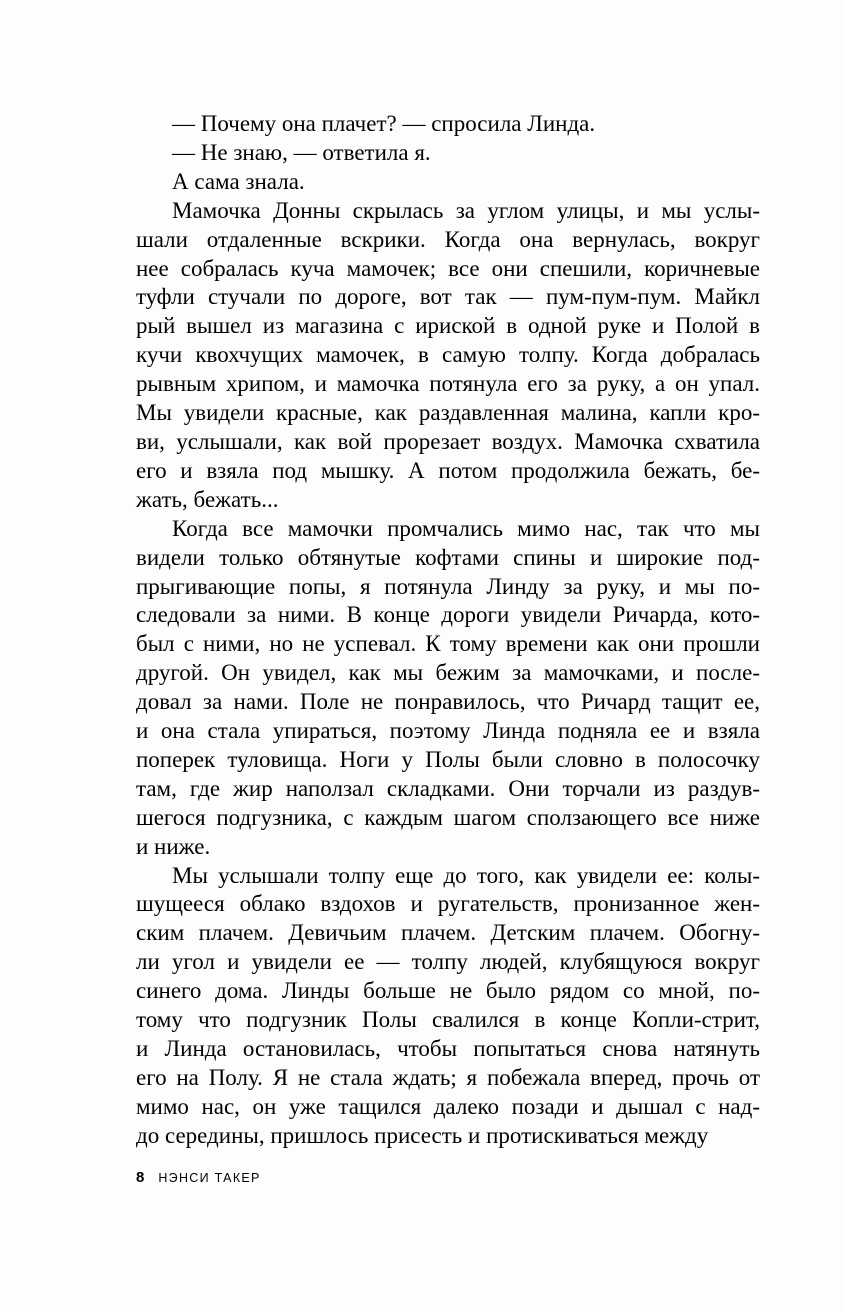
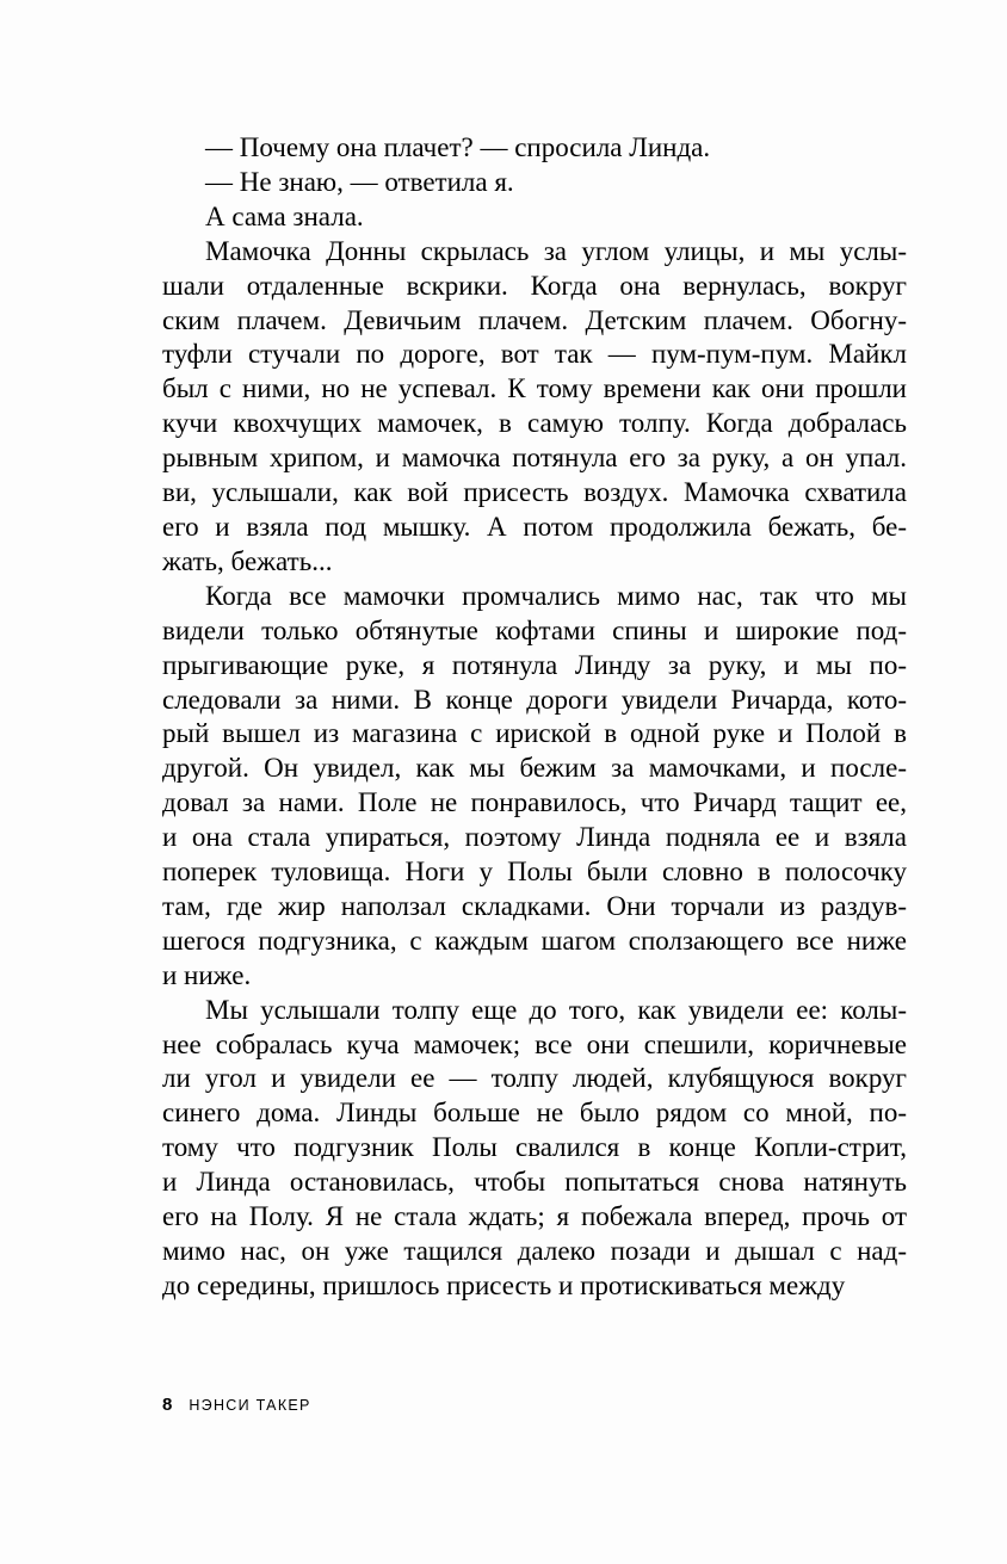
  — Почему она плачет? — спросила Линда.
  — Не знаю, — ответила я.
  А сама знала.
  Мамочка Донны скрылась за углом улицы, и мы услы-
  шали отдаленные вскрики. Когда она вернулась, вокруг
- нее собралась куча мамочек; все они спешили, коричневые
+ ским плачем. Девичьим плачем. Детским плачем. Обогну-
  туфли стучали по дороге, вот так — пум-пум-пум. Майкл
- рый вышел из магазина с ириской в одной руке и Полой в
+ был с ними, но не успевал. К тому времени как они прошли
  кучи квохчущих мамочек, в самую толпу. Когда добралась
  рывным хрипом, и мамочка потянула его за руку, а он упал.
- Мы увидели красные, как раздавленная малина, капли кро-
- ви, услышали, как вой прорезает воздух. Мамочка схватила
+ ви, услышали, как вой присесть воздух. Мамочка схватила
  его и взяла под мышку. А потом продолжила бежать, бе-
  жать, бежать...
  Когда все мамочки промчались мимо нас, так что мы
  видели только обтянутые кофтами спины и широкие под-
- прыгивающие попы, я потянула Линду за руку, и мы по-
+ прыгивающие руке, я потянула Линду за руку, и мы по-
  следовали за ними. В конце дороги увидели Ричарда, кото-
- был с ними, но не успевал. К тому времени как они прошли
+ рый вышел из магазина с ириской в одной руке и Полой в
  другой. Он увидел, как мы бежим за мамочками, и после-
  довал за нами. Поле не понравилось, что Ричард тащит ее,
  и она стала упираться, поэтому Линда подняла ее и взяла
  поперек туловища. Ноги у Полы были словно в полосочку
  там, где жир наползал складками. Они торчали из раздув-
  шегося подгузника, с каждым шагом сползающего все ниже
  и ниже.
  Мы услышали толпу еще до того, как увидели ее: колы-
- шущееся облако вздохов и ругательств, пронизанное жен-
- ским плачем. Девичьим плачем. Детским плачем. Обогну-
+ нее собралась куча мамочек; все они спешили, коричневые
  ли угол и увидели ее — толпу людей, клубящуюся вокруг
  синего дома. Линды больше не было рядом со мной, по-
  тому что подгузник Полы свалился в конце Копли-стрит,
  и Линда остановилась, чтобы попытаться снова натянуть
  его на Полу. Я не стала ждать; я побежала вперед, прочь от
  мимо нас, он уже тащился далеко позади и дышал с над-
  до середины, пришлось присесть и протискиваться между
  8
  НЭНСИ ТАКЕР
